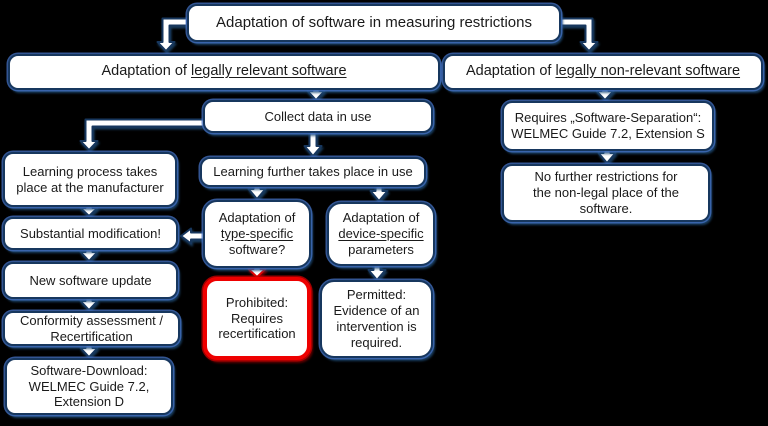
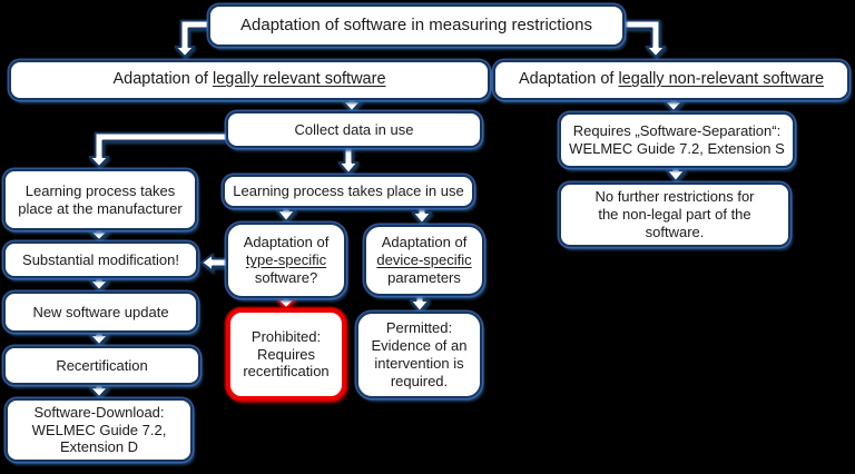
  Adaptation of software in measuring restrictions
  Adaptation of legally relevant software
  Adaptation of legally non-relevant software
  Collect data in use
  Learning process takes
  place at the manufacturer
  Substantial modification!
  New software update
- Conformity assessment /
  Recertification
  Software-Download:
  WELMEC Guide 7.2,
  Extension D
- Learning further takes place in use
+ Learning process takes place in use
  Adaptation of
  type-specific
  software?
  Adaptation of
  device-specific
  parameters
  Prohibited:
  Requires
  recertification
  Permitted:
  Evidence of an
  intervention is
  required.
  Requires „Software-Separation“:
  WELMEC Guide 7.2, Extension S
  No further restrictions for
- the non-legal place of the
+ the non-legal part of the
  software.
